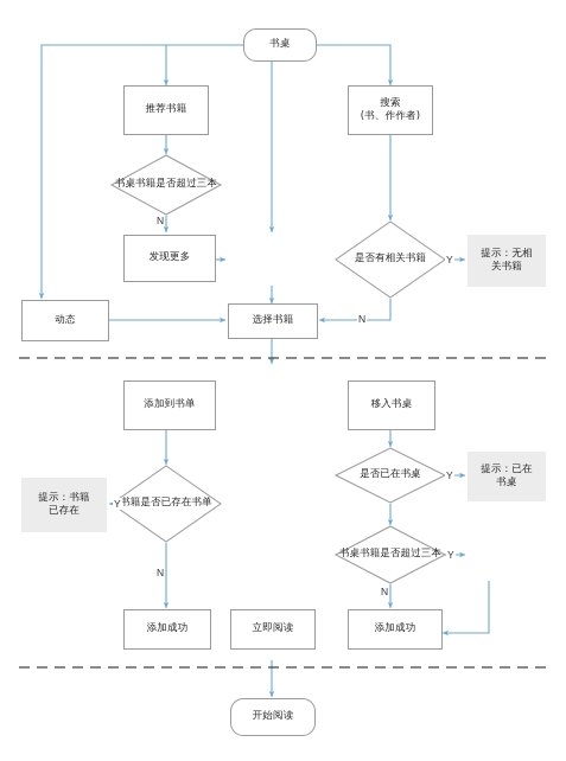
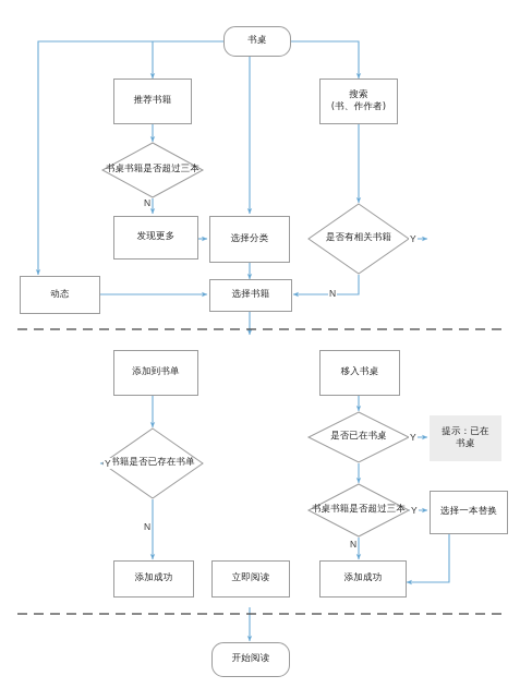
  书桌
  推荐书籍
  书桌书籍是否超过三本
  N
  发现更多
+ 选择分类
  搜索
  (书、作作者)
  是否有相关书籍
  Y
  N
- 提示：无相
- 关书籍
  动态
  选择书籍
  添加到书单
  书籍是否已存在书单
  Y
  N
- 提示：书籍
- 已存在
  添加成功
  立即阅读
  移入书桌
  是否已在书桌
  Y
  提示：已在
  书桌
  书桌书籍是否超过三本
  Y
  N
+ 选择一本替换
  添加成功
  开始阅读
